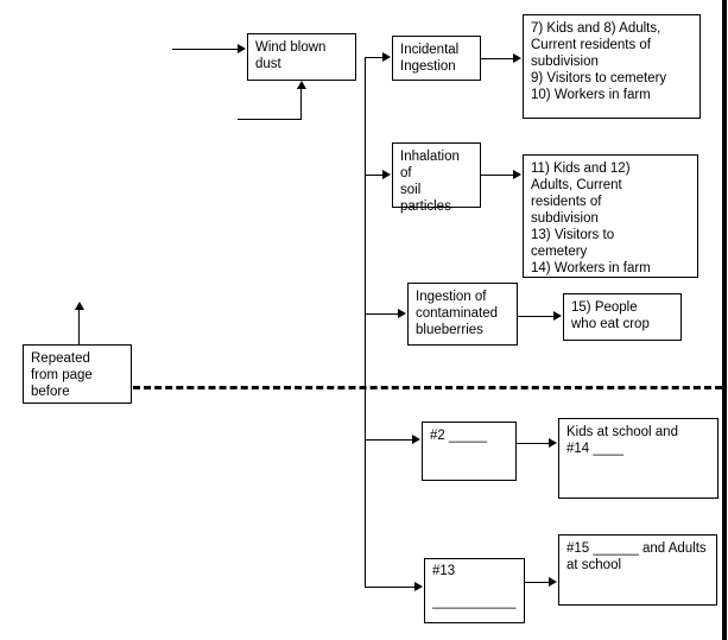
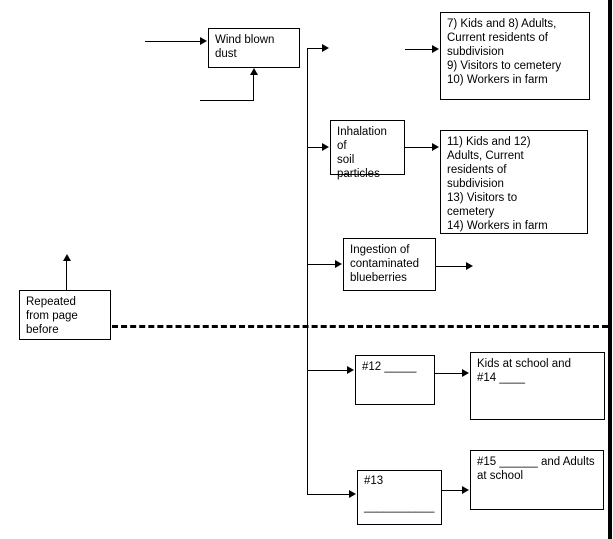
  Wind blown
  dust
- Incidental
- Ingestion
  Inhalation of
  soil
  particles
  Ingestion of
  contaminated
  blueberries
  7) Kids and 8) Adults,
  Current residents of
  subdivision
  9) Visitors to cemetery
  10) Workers in farm
  11) Kids and 12)
  Adults, Current
  residents of
  subdivision
  13) Visitors to
  cemetery
  14) Workers in farm
- 15) People
- who eat crop
- #2 _____
+ #12 _____
  Kids at school and
  #14 ____
  #13
  ___________
  #15 ______ and Adults
  at school
  Repeated
  from page
  before
